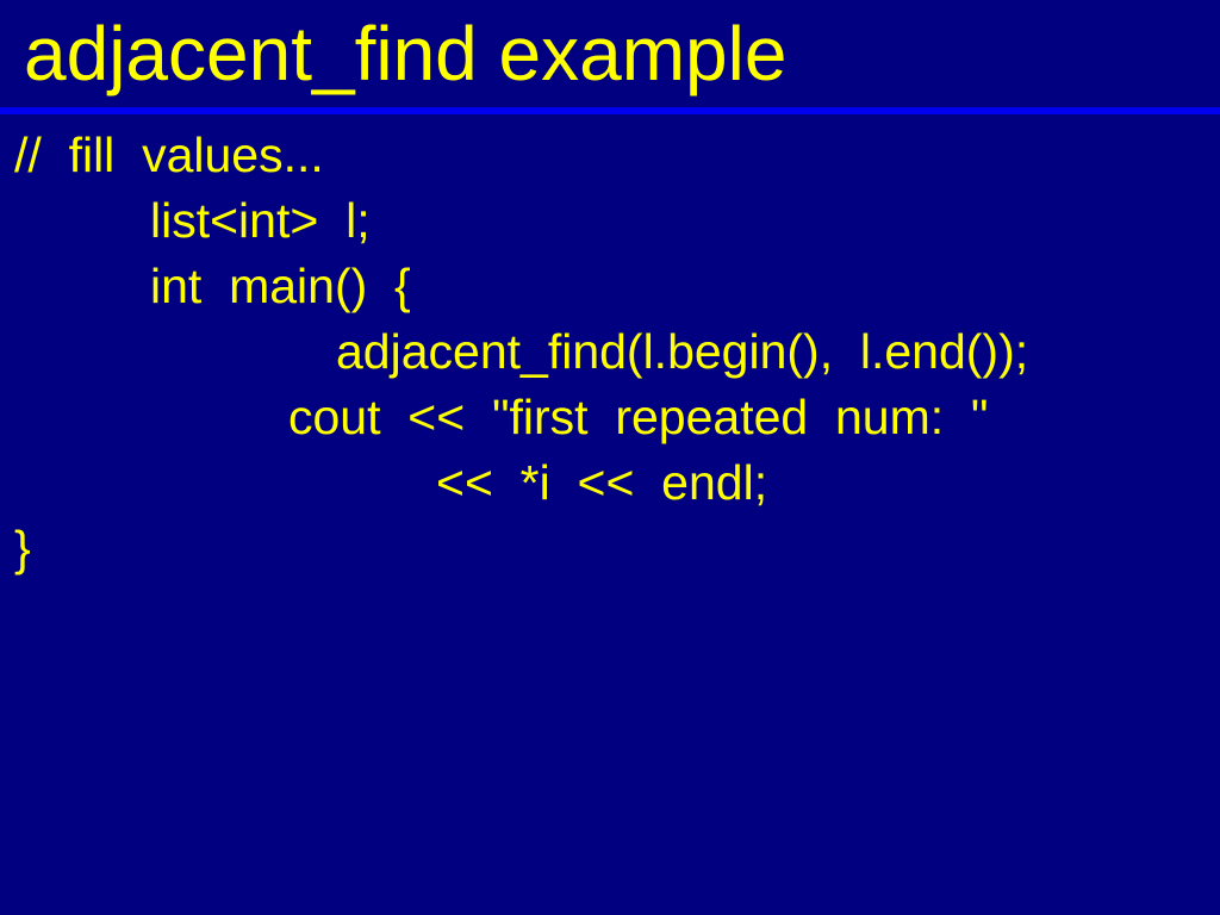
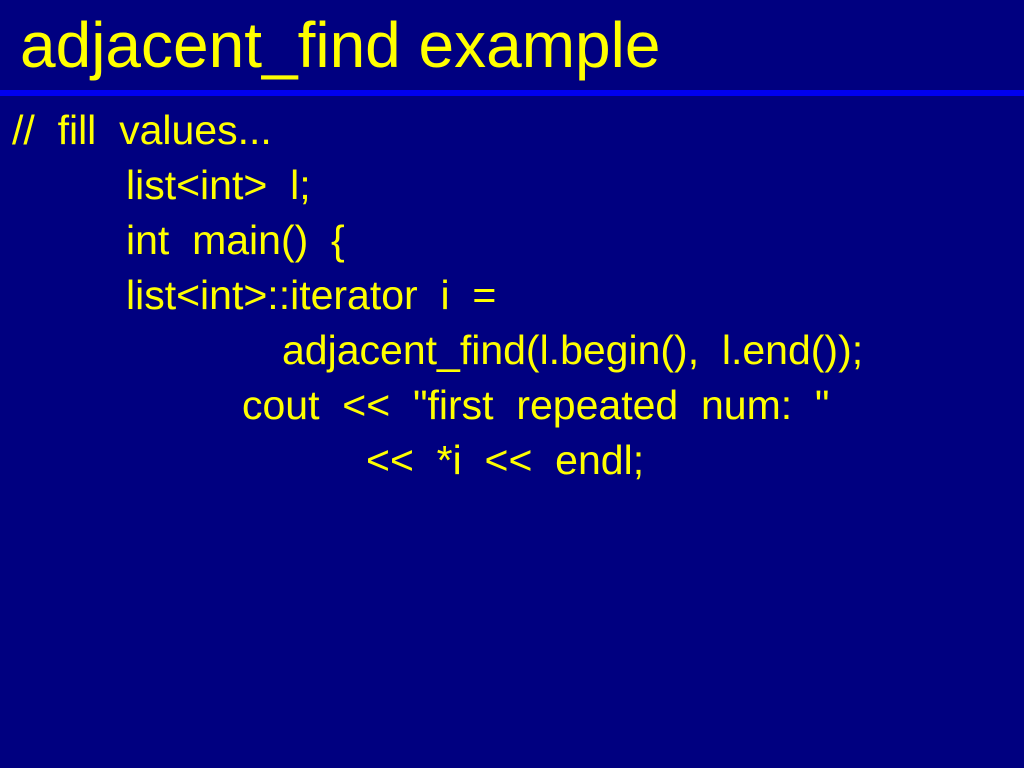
  adjacent_find example
  // fill values...
  list<int> l;
  int main() {
+ list<int>::iterator i =
  adjacent_find(l.begin(), l.end());
  cout << "first repeated num: "
  << *i << endl;
- }
